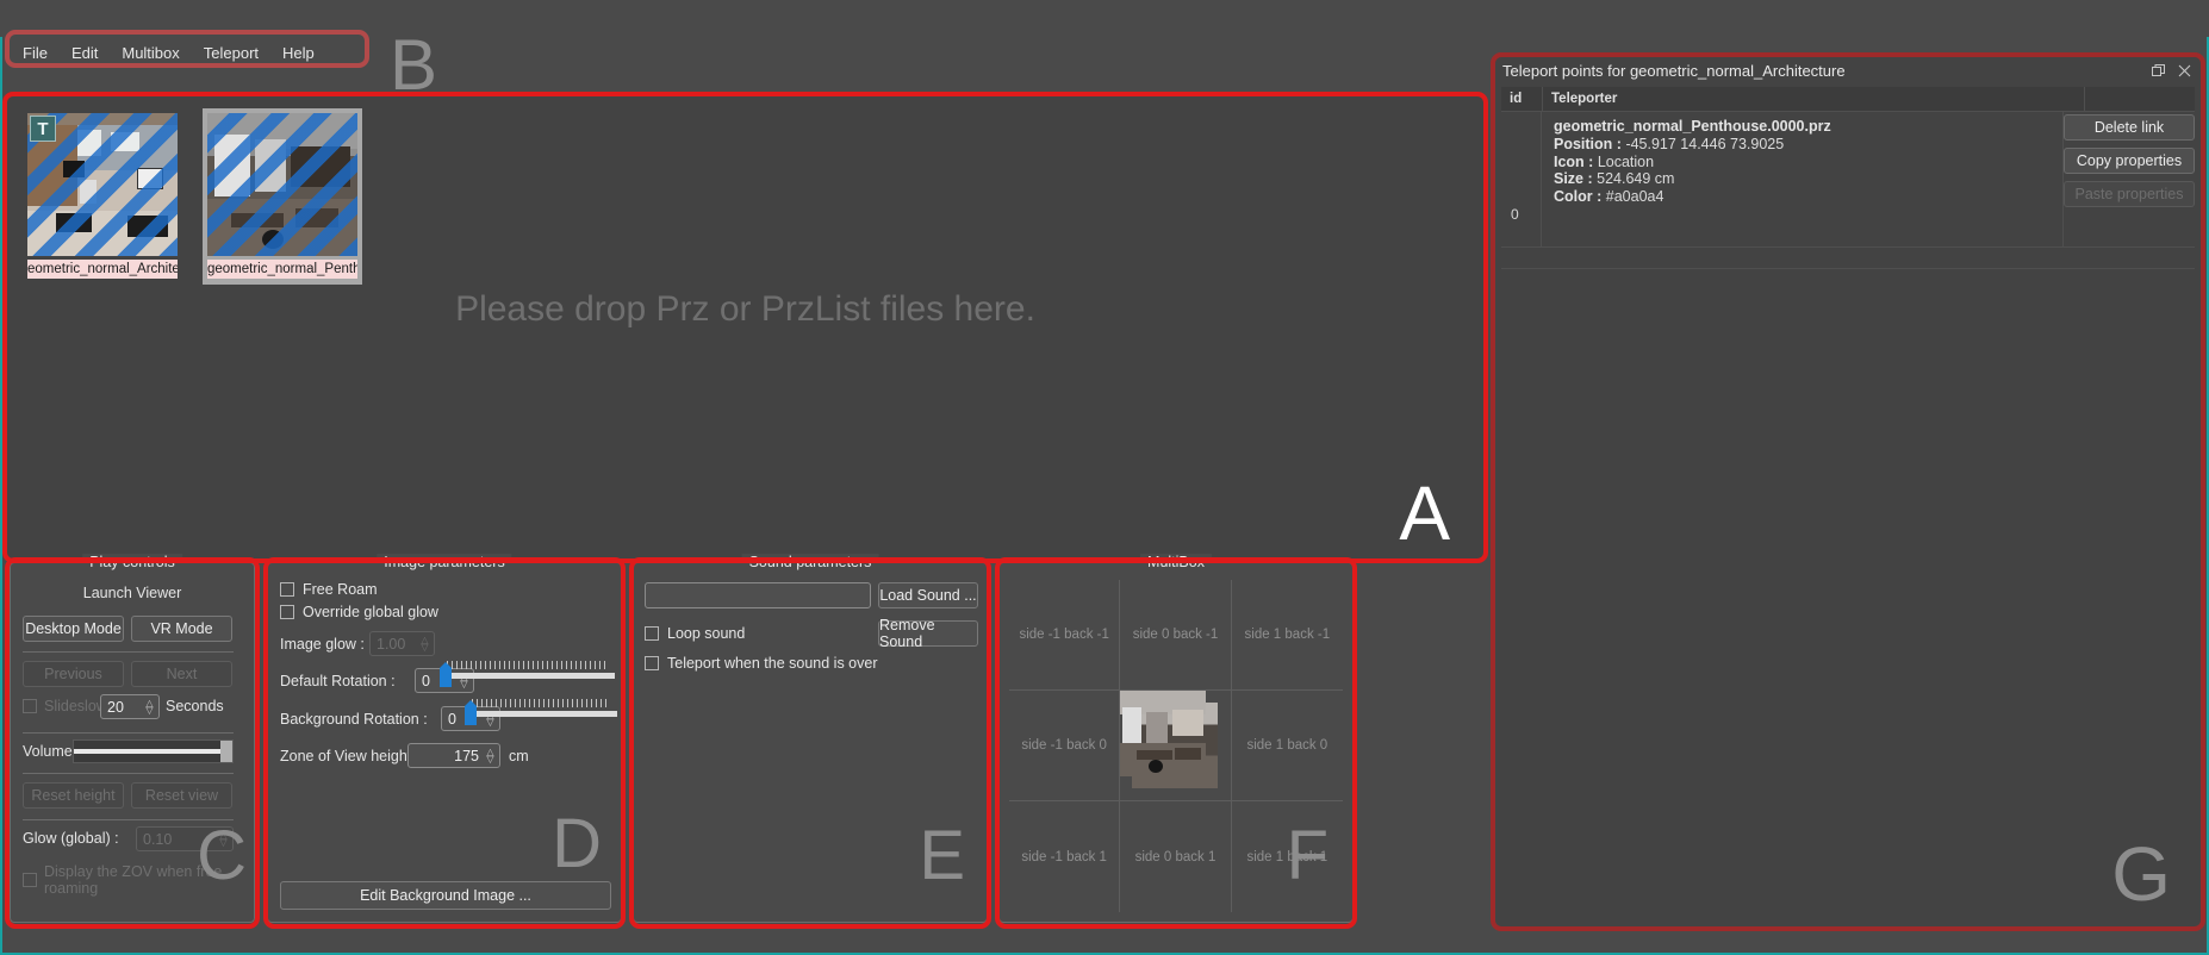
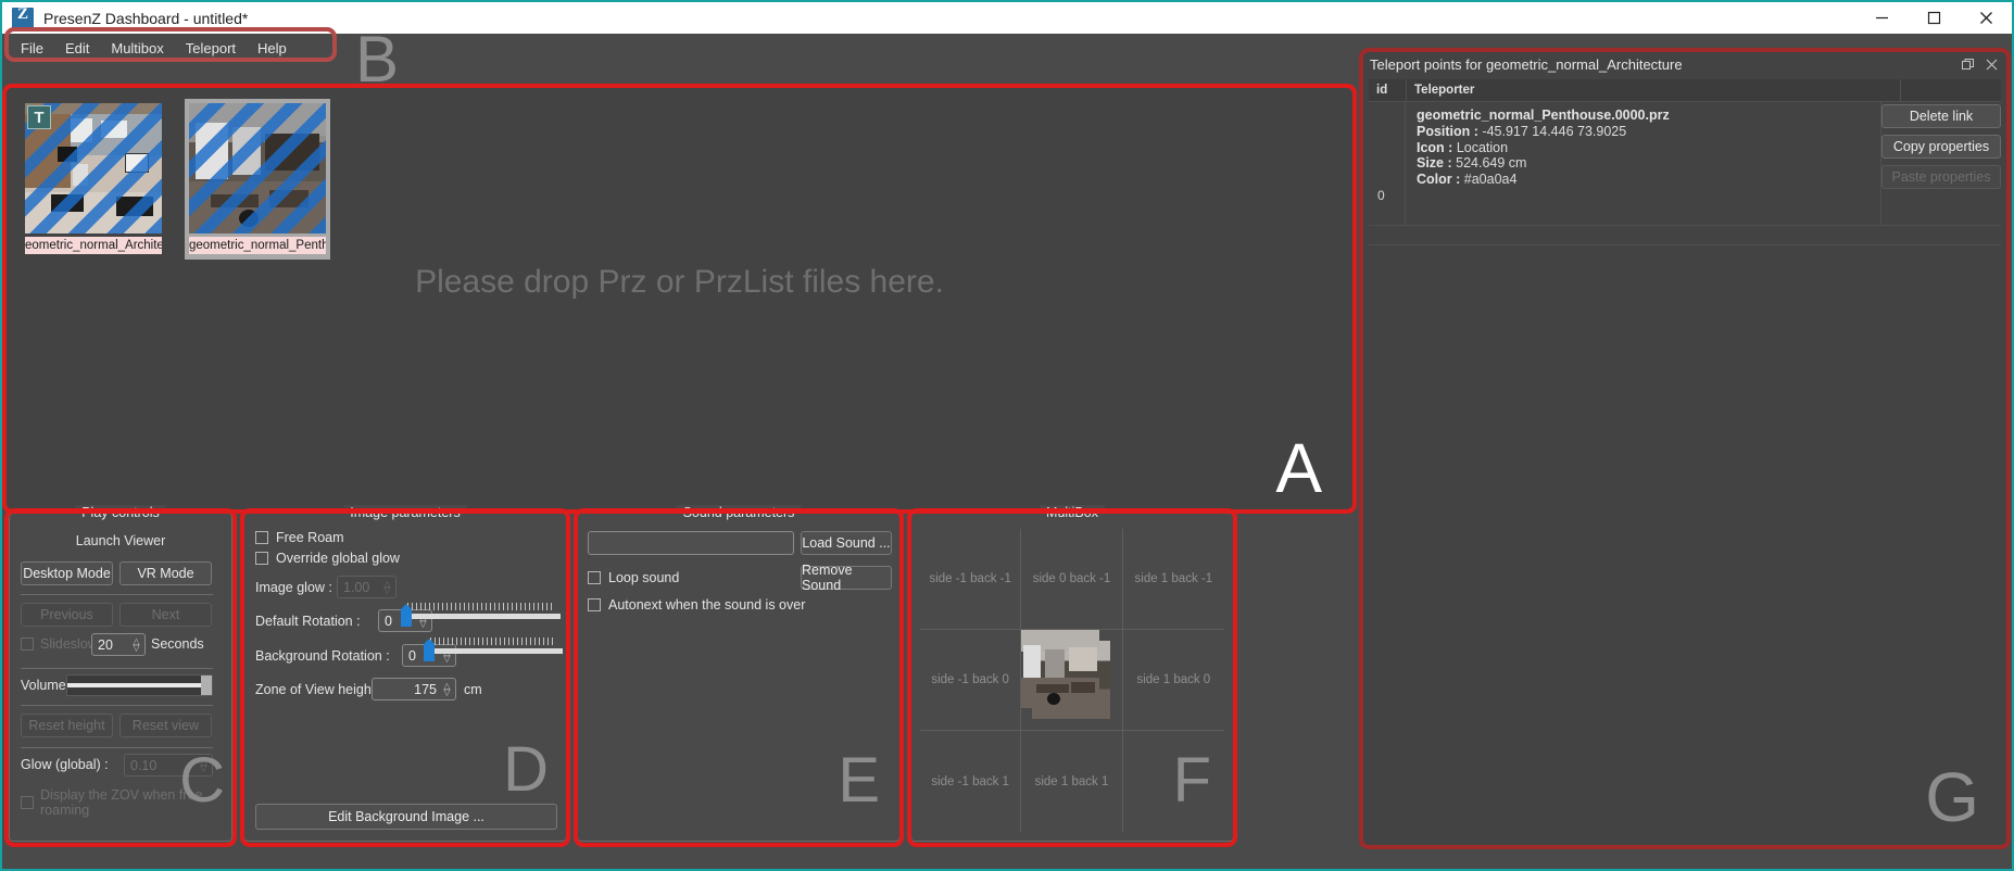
+ PresenZ Dashboard - untitled*
  File
  Edit
  Multibox
  Teleport
  Help
  Please drop Prz or PrzList files here.
  T
  eometric_normal_Archite
  geometric_normal_Penth
  A
  Teleport points for geometric_normal_Architecture
  id
  Teleporter
  0
  geometric_normal_Penthouse.0000.prz
  Position : -45.917 14.446 73.9025
  Icon : Location
  Size : 524.649 cm
  Color : #a0a0a4
  Delete link
  Copy properties
  Paste properties
  G
  Play controls
  Launch Viewer
  Desktop Mode
  VR Mode
  Previous
  Next
  Slideslo
  20
  △
  ▽
  Seconds
  Volume
  Reset height
  Reset view
  Glow (global) :
  0.10
  △
  ▽
  Display the ZOV when free roaming
  C
  Image parameters
  Free Roam
  Override global glow
  Image glow :
  1.00
  △
  ▽
  Default Rotation :
  0
  ▽
  Background Rotation :
  0
  ▽
  Zone of View heigh
  175
  △
  ▽
  cm
  Edit Background Image ...
  D
  Sound parameters
  Load Sound ...
  Remove Sound
  Loop sound
- Teleport when the sound is over
+ Autonext when the sound is over
  E
  MultiBox
  side -1 back -1
  side 0 back -1
  side 1 back -1
  side -1 back 0
  side 1 back 0
  side -1 back 1
- side 0 back 1
  side 1 back 1
  F
  B
